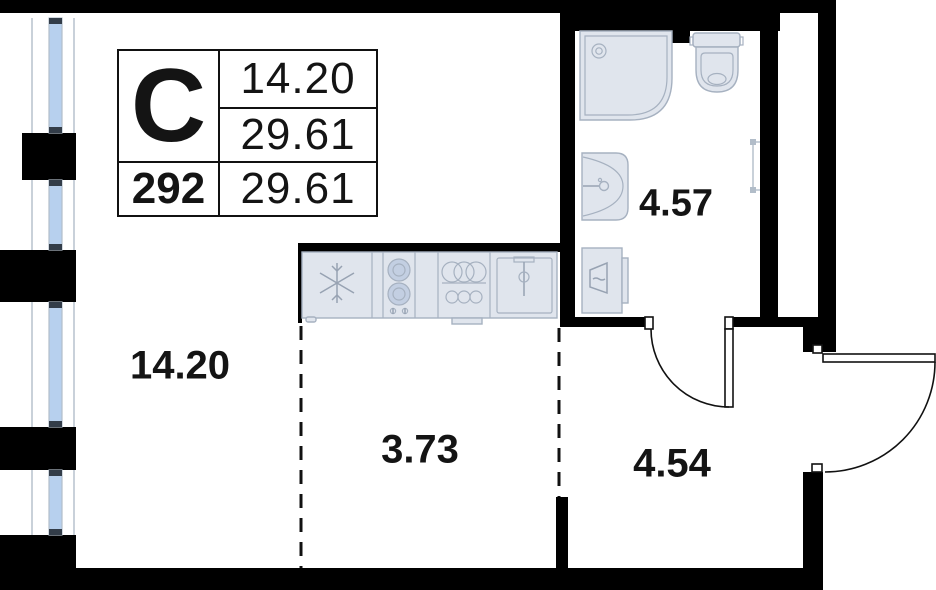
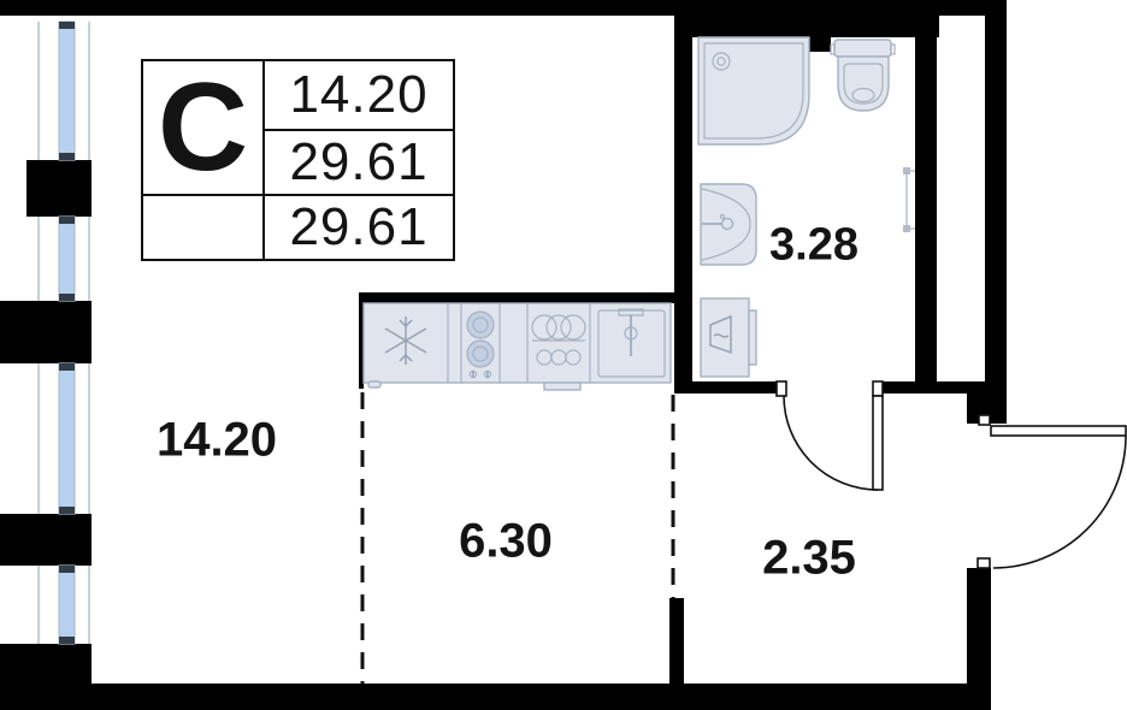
  14.20
- 3.73
+ 6.30
- 4.57
+ 3.28
- 4.54
+ 2.35
  С
  14.20
  29.61
- 292
  29.61
